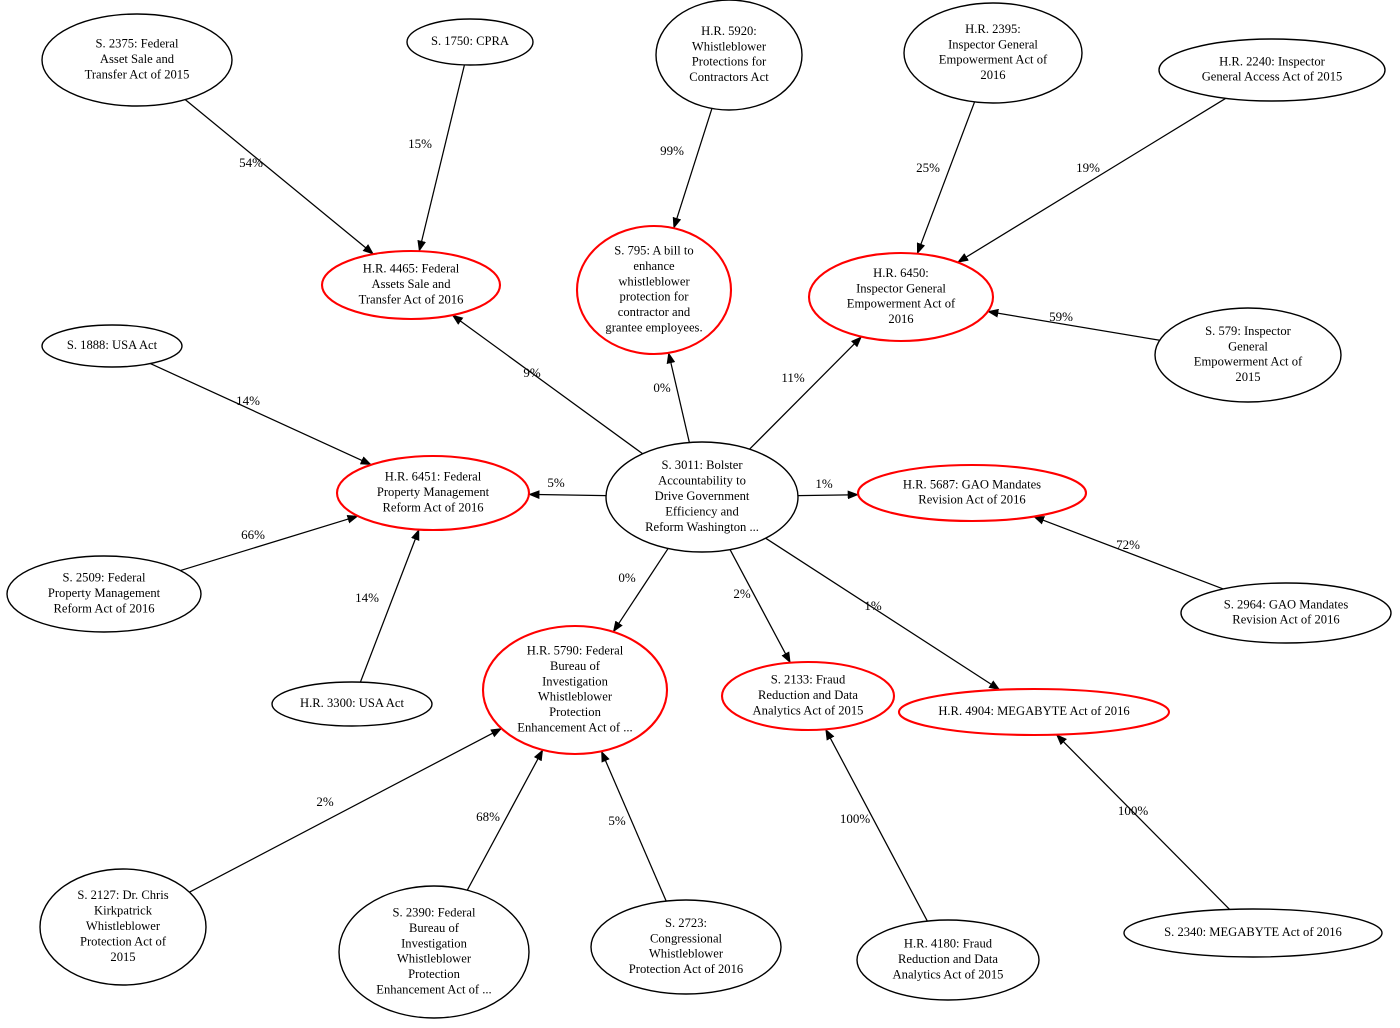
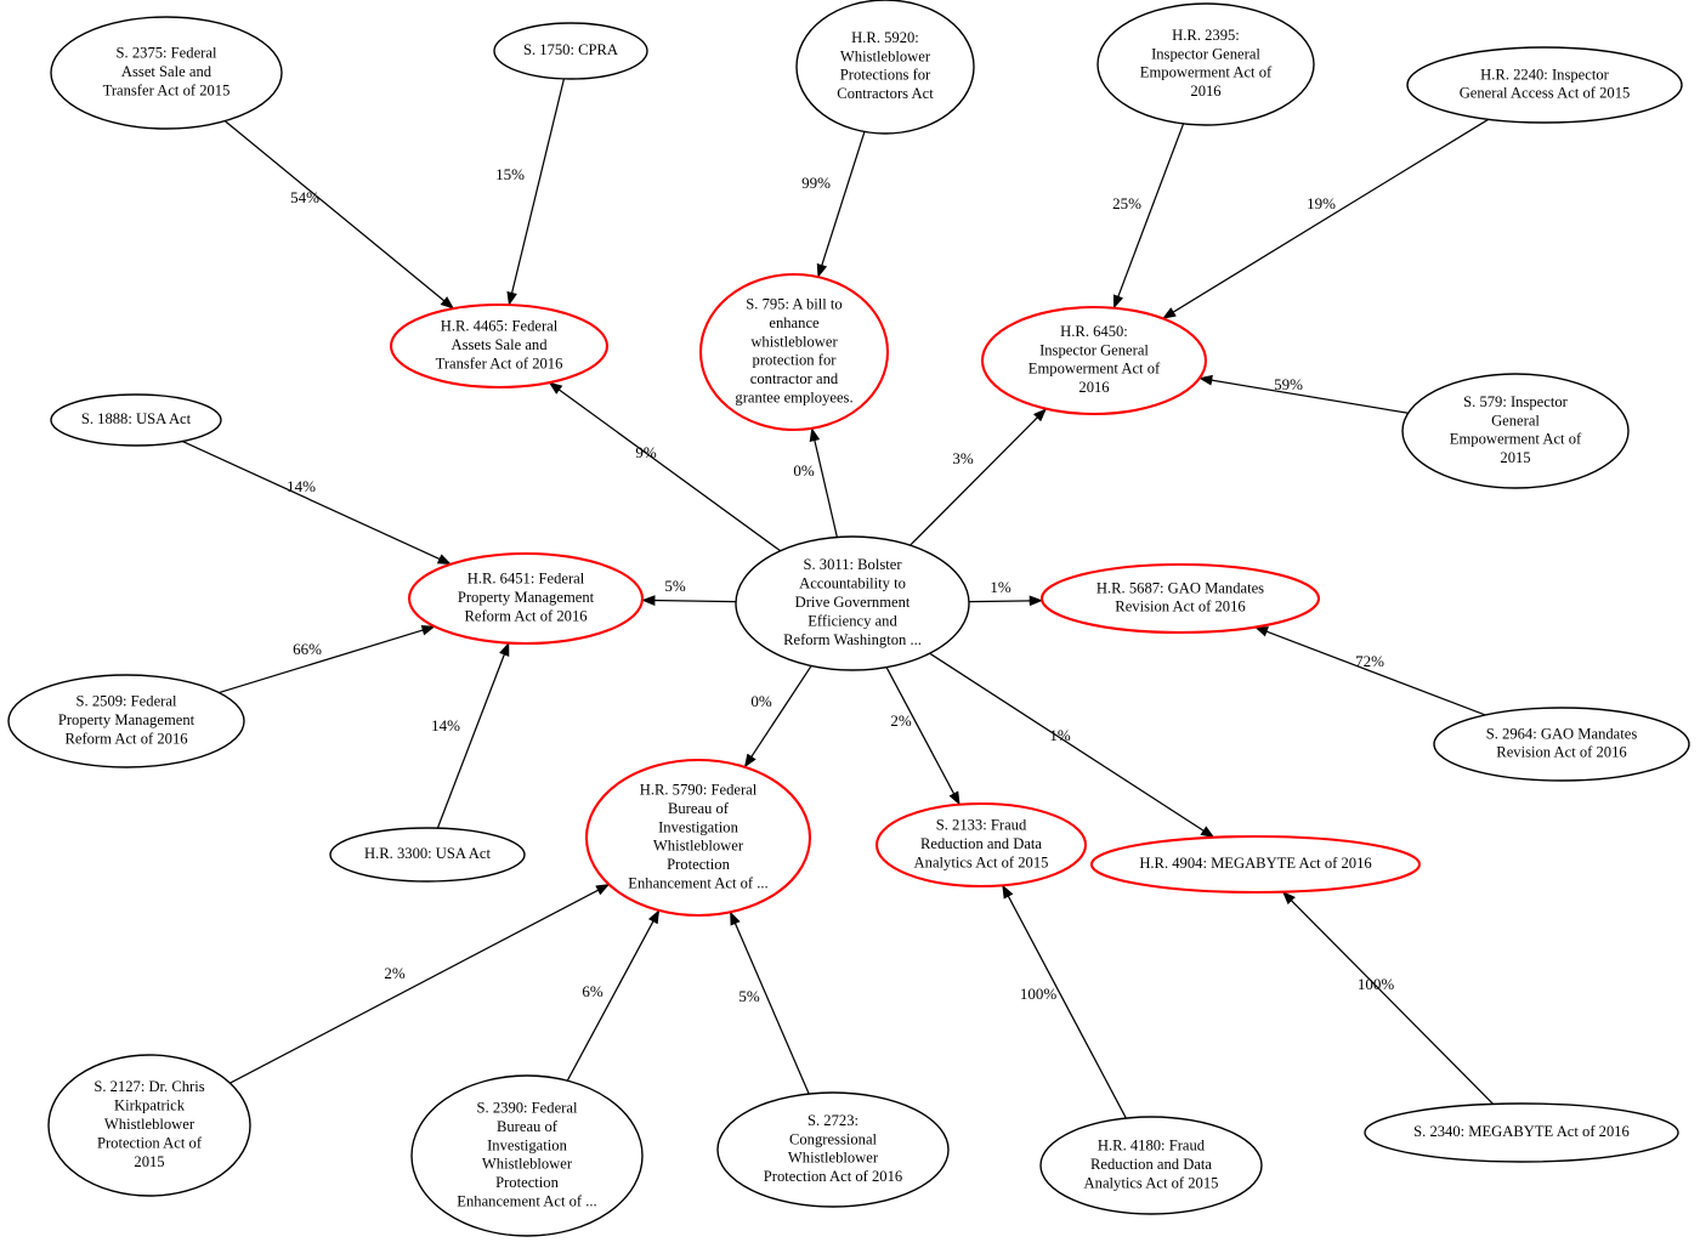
  S. 2375: Federal Asset Sale and Transfer Act of 2015
  S. 1750: CPRA
  H.R. 5920: Whistleblower Protections for Contractors Act
  H.R. 2395: Inspector General Empowerment Act of 2016
  H.R. 2240: Inspector General Access Act of 2015
  H.R. 4465: Federal Assets Sale and Transfer Act of 2016
  S. 795: A bill to enhance whistleblower protection for contractor and grantee employees.
  H.R. 6450: Inspector General Empowerment Act of 2016
  S. 579: Inspector General Empowerment Act of 2015
  S. 1888: USA Act
  H.R. 6451: Federal Property Management Reform Act of 2016
  S. 3011: Bolster Accountability to Drive Government Efficiency and Reform Washington ...
  H.R. 5687: GAO Mandates Revision Act of 2016
  S. 2964: GAO Mandates Revision Act of 2016
  S. 2509: Federal Property Management Reform Act of 2016
  H.R. 3300: USA Act
  H.R. 5790: Federal Bureau of Investigation Whistleblower Protection Enhancement Act of ...
  S. 2133: Fraud Reduction and Data Analytics Act of 2015
  H.R. 4904: MEGABYTE Act of 2016
  S. 2127: Dr. Chris Kirkpatrick Whistleblower Protection Act of 2015
  S. 2390: Federal Bureau of Investigation Whistleblower Protection Enhancement Act of ...
  S. 2723: Congressional Whistleblower Protection Act of 2016
  H.R. 4180: Fraud Reduction and Data Analytics Act of 2015
  S. 2340: MEGABYTE Act of 2016
  54%
  15%
  99%
  25%
  19%
  59%
  14%
  66%
  14%
  9%
  0%
- 11%
+ 3%
  5%
  1%
  0%
  2%
  1%
  72%
  2%
- 68%
+ 6%
  5%
  100%
  100%
